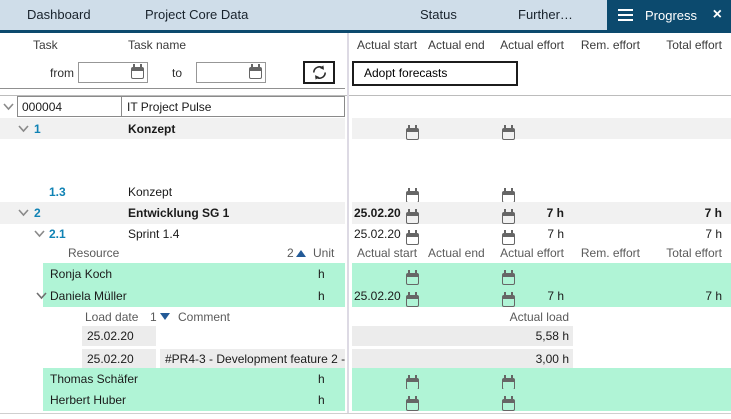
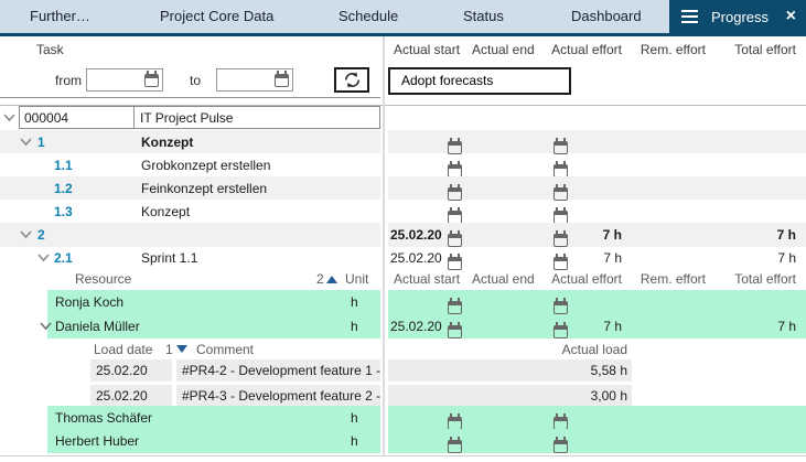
- Dashboard
+ Further…
  Project Core Data
+ Schedule
  Status
- Further…
+ Dashboard
  Progress
  ×
  Task
- Task name
  Actual start
  Actual end
  Actual effort
  Rem. effort
  Total effort
  from
  to
  Adopt forecasts
  000004
  IT Project Pulse
  1
  Konzept
+ 1.1
+ Grobkonzept erstellen
+ 1.2
+ Feinkonzept erstellen
  1.3
  Konzept
  2
- Entwicklung SG 1
  25.02.20
  7 h
  7 h
  2.1
- Sprint 1.4
+ Sprint 1.1
  25.02.20
  7 h
  7 h
  Resource
  2
  Unit
  Actual start
  Actual end
  Actual effort
  Rem. effort
  Total effort
  Ronja Koch
  h
  Daniela Müller
  h
  25.02.20
  7 h
  7 h
  Load date
  1
  Comment
  Actual load
  25.02.20
+ #PR4-2 - Development feature 1 -
  5,58 h
  25.02.20
  #PR4-3 - Development feature 2 -
  3,00 h
  Thomas Schäfer
  h
  Herbert Huber
  h
